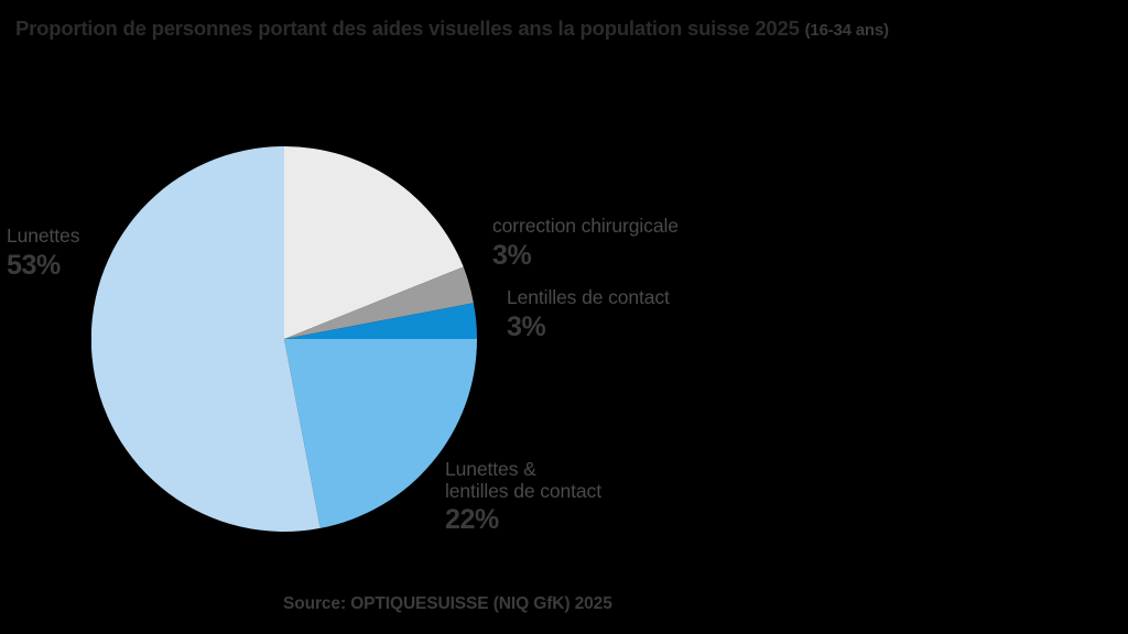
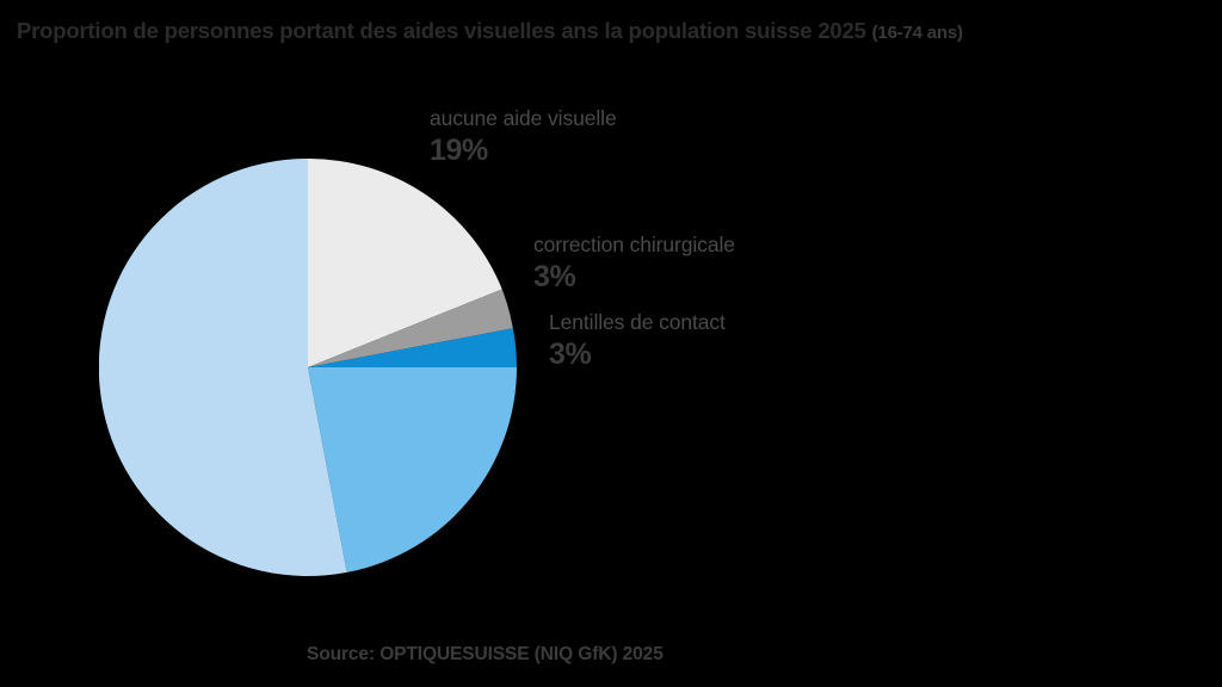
- Proportion de personnes portant des aides visuelles ans la population suisse 2025 (16-34 ans)
+ Proportion de personnes portant des aides visuelles ans la population suisse 2025 (16-74 ans)
+ aucune aide visuelle
+ 19%
  correction chirurgicale
  3%
  Lentilles de contact
  3%
- Lunettes &
- lentilles de contact
- 22%
- Lunettes
- 53%
  Source: OPTIQUESUISSE (NIQ GfK) 2025
